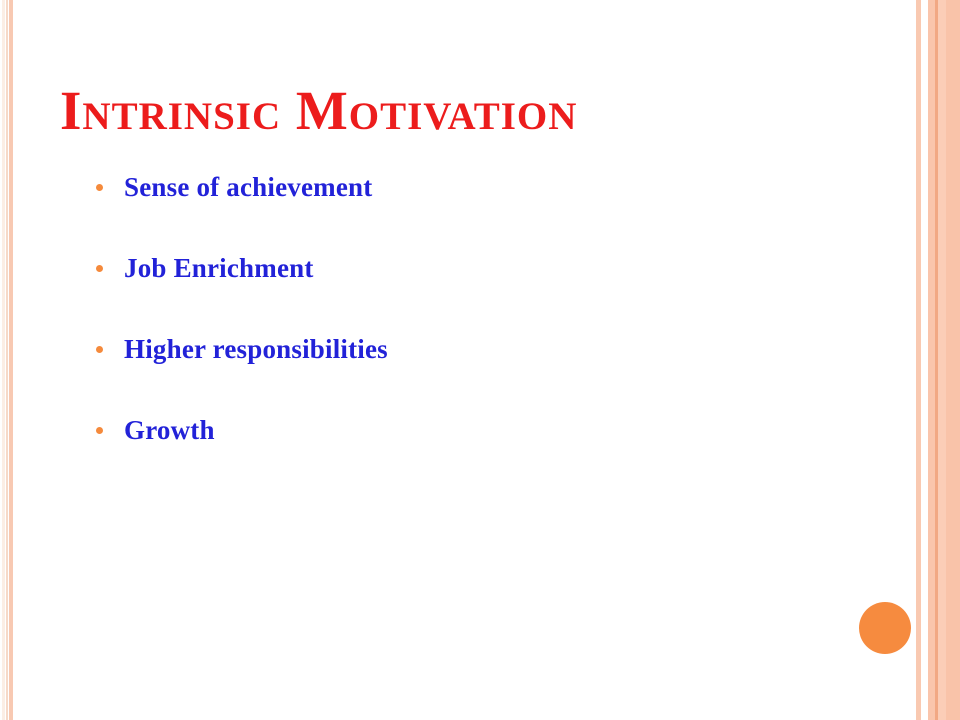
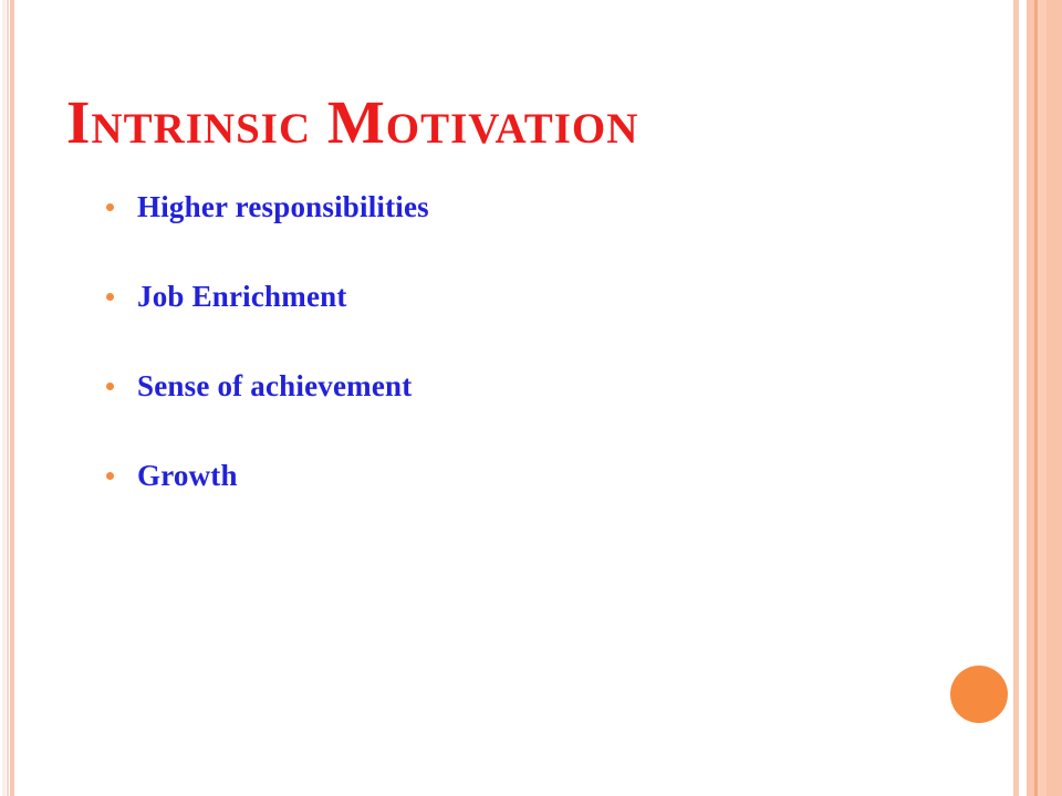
  Intrinsic Motivation
- Sense of achievement
+ Higher responsibilities
  Job Enrichment
- Higher responsibilities
+ Sense of achievement
  Growth
